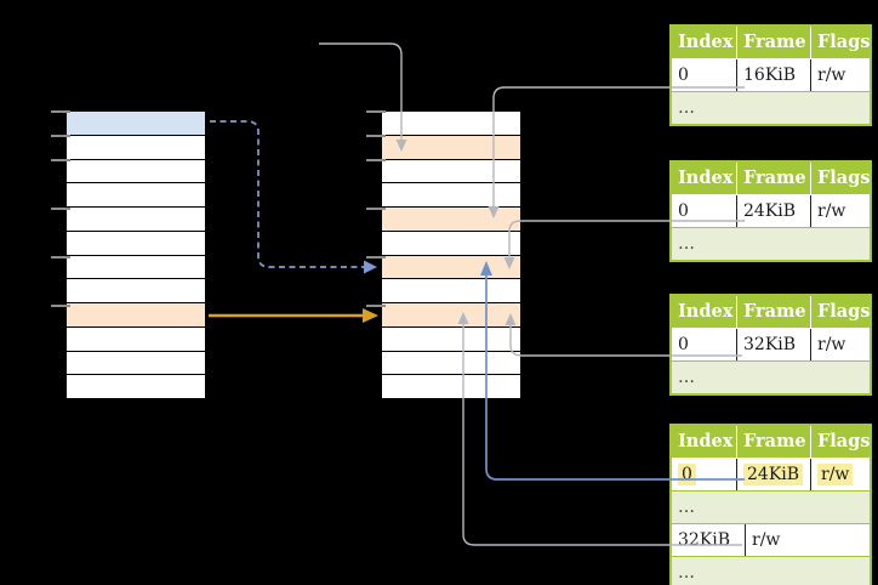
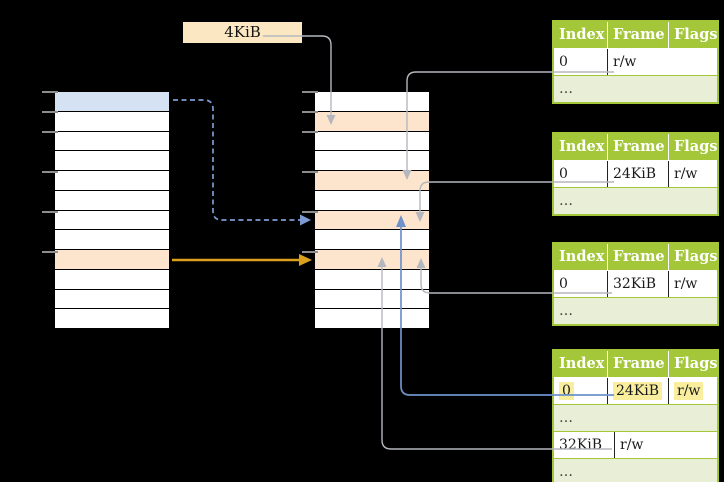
+ 4KiB
  Index
  Frame
  Flags
  0
- 16KiB
  r/w
  …
  Index
  Frame
  Flags
  0
  24KiB
  r/w
  …
  Index
  Frame
  Flags
  0
  32KiB
  r/w
  …
  Index
  Frame
  Flags
  0
  24KiB
  r/w
  …
  32KiB
  r/w
  …
